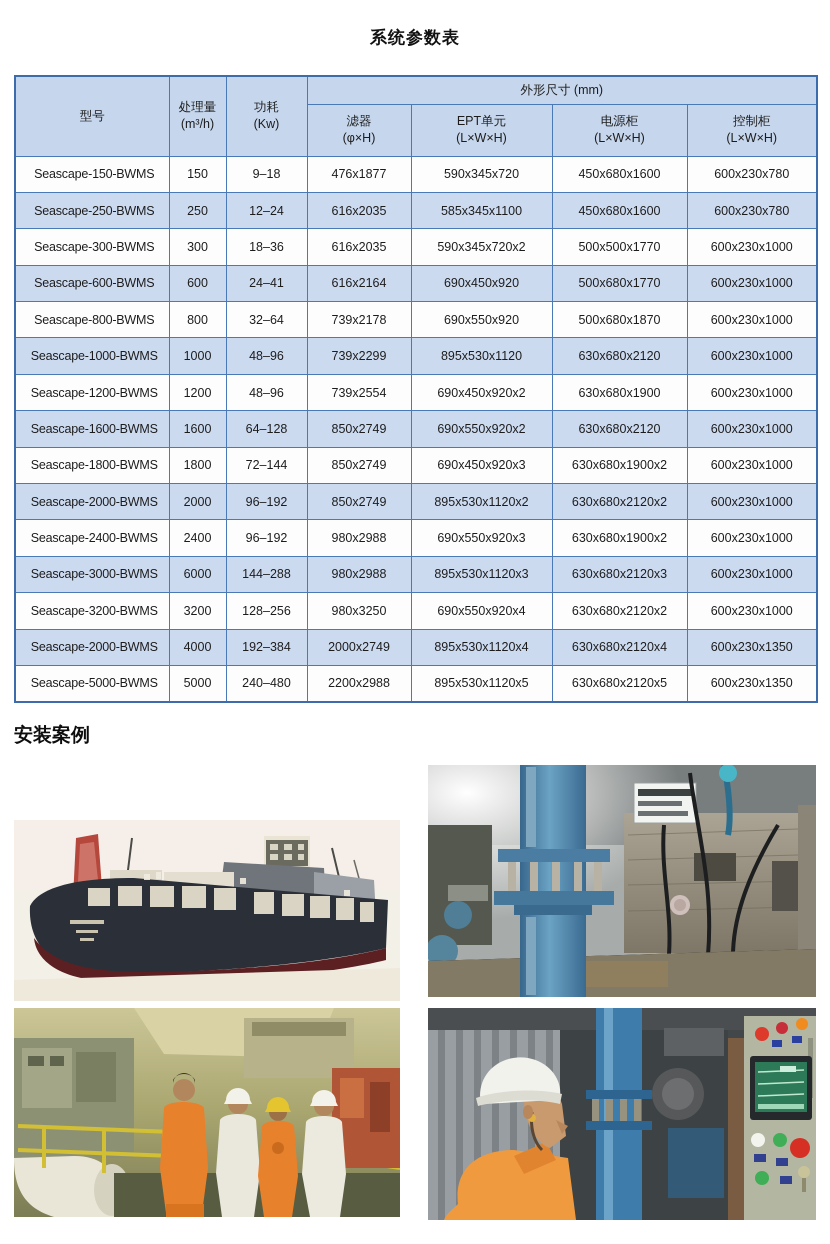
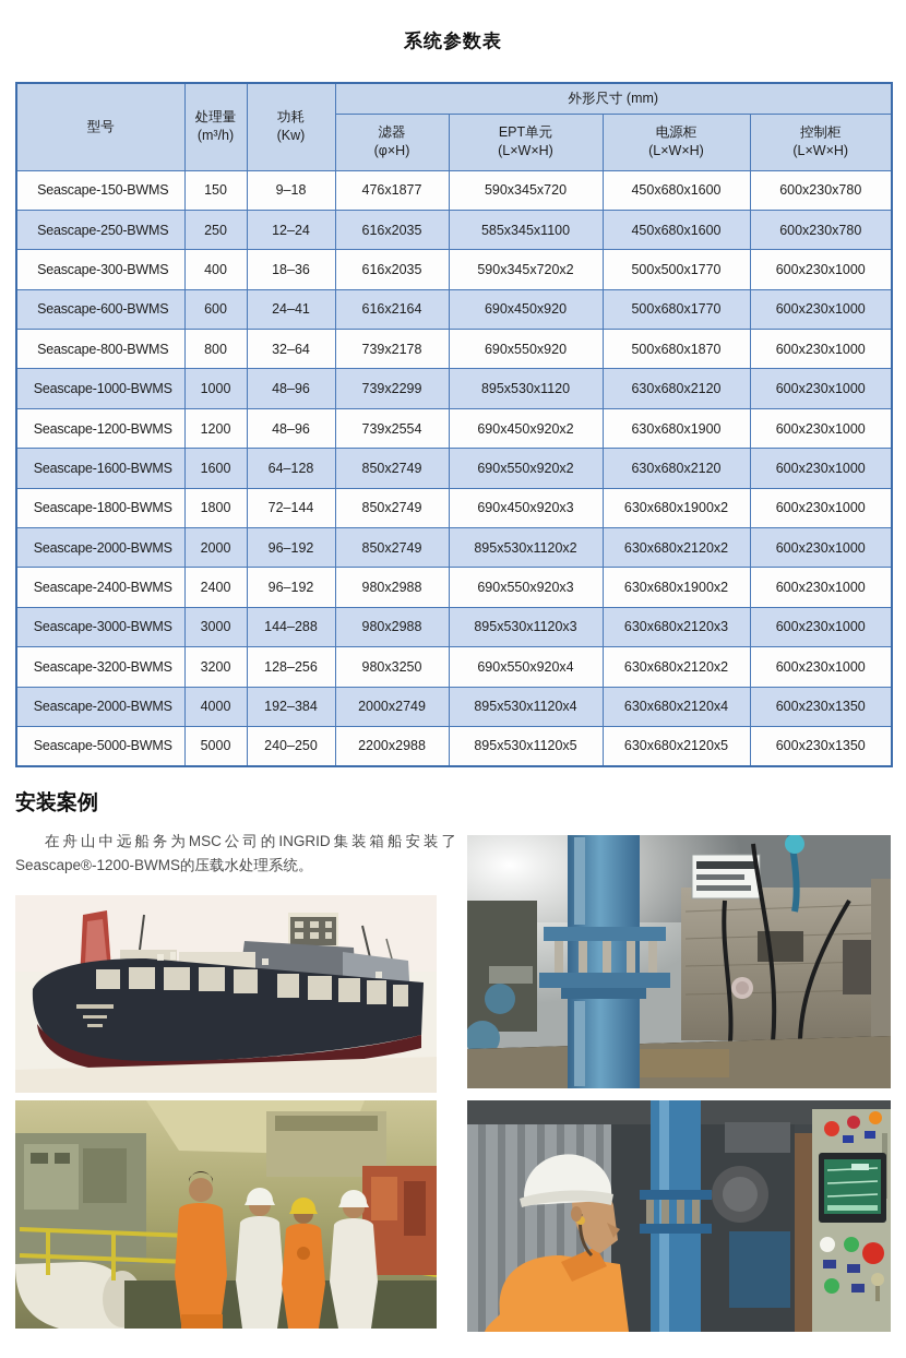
  系统参数表
  型号	处理量 (m³/h)	功耗 (Kw)	外形尺寸 (mm)
  滤器 (φ×H)	EPT单元 (L×W×H)	电源柜 (L×W×H)	控制柜 (L×W×H)
  Seascape-150-BWMS	150	9–18	476x1877	590x345x720	450x680x1600	600x230x780
  Seascape-250-BWMS	250	12–24	616x2035	585x345x1100	450x680x1600	600x230x780
- Seascape-300-BWMS	300	18–36	616x2035	590x345x720x2	500x500x1770	600x230x1000
+ Seascape-300-BWMS	400	18–36	616x2035	590x345x720x2	500x500x1770	600x230x1000
  Seascape-600-BWMS	600	24–41	616x2164	690x450x920	500x680x1770	600x230x1000
  Seascape-800-BWMS	800	32–64	739x2178	690x550x920	500x680x1870	600x230x1000
  Seascape-1000-BWMS	1000	48–96	739x2299	895x530x1120	630x680x2120	600x230x1000
  Seascape-1200-BWMS	1200	48–96	739x2554	690x450x920x2	630x680x1900	600x230x1000
  Seascape-1600-BWMS	1600	64–128	850x2749	690x550x920x2	630x680x2120	600x230x1000
  Seascape-1800-BWMS	1800	72–144	850x2749	690x450x920x3	630x680x1900x2	600x230x1000
  Seascape-2000-BWMS	2000	96–192	850x2749	895x530x1120x2	630x680x2120x2	600x230x1000
  Seascape-2400-BWMS	2400	96–192	980x2988	690x550x920x3	630x680x1900x2	600x230x1000
- Seascape-3000-BWMS	6000	144–288	980x2988	895x530x1120x3	630x680x2120x3	600x230x1000
+ Seascape-3000-BWMS	3000	144–288	980x2988	895x530x1120x3	630x680x2120x3	600x230x1000
  Seascape-3200-BWMS	3200	128–256	980x3250	690x550x920x4	630x680x2120x2	600x230x1000
  Seascape-2000-BWMS	4000	192–384	2000x2749	895x530x1120x4	630x680x2120x4	600x230x1350
- Seascape-5000-BWMS	5000	240–480	2200x2988	895x530x1120x5	630x680x2120x5	600x230x1350
+ Seascape-5000-BWMS	5000	240–250	2200x2988	895x530x1120x5	630x680x2120x5	600x230x1350
  安装案例
+ 在舟山中远船务为MSC公司的INGRID集装箱船安装了Seascape®-1200-BWMS的压载水处理系统。
